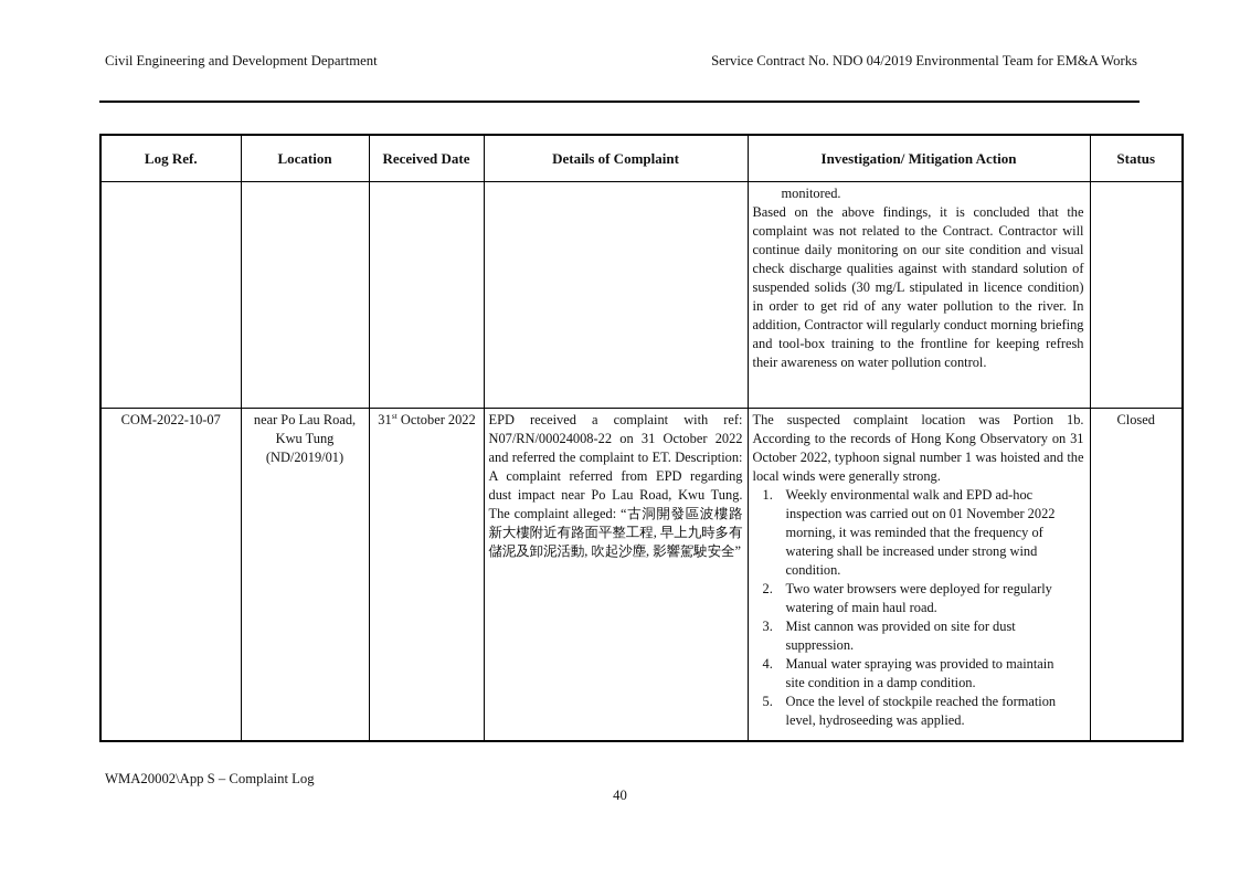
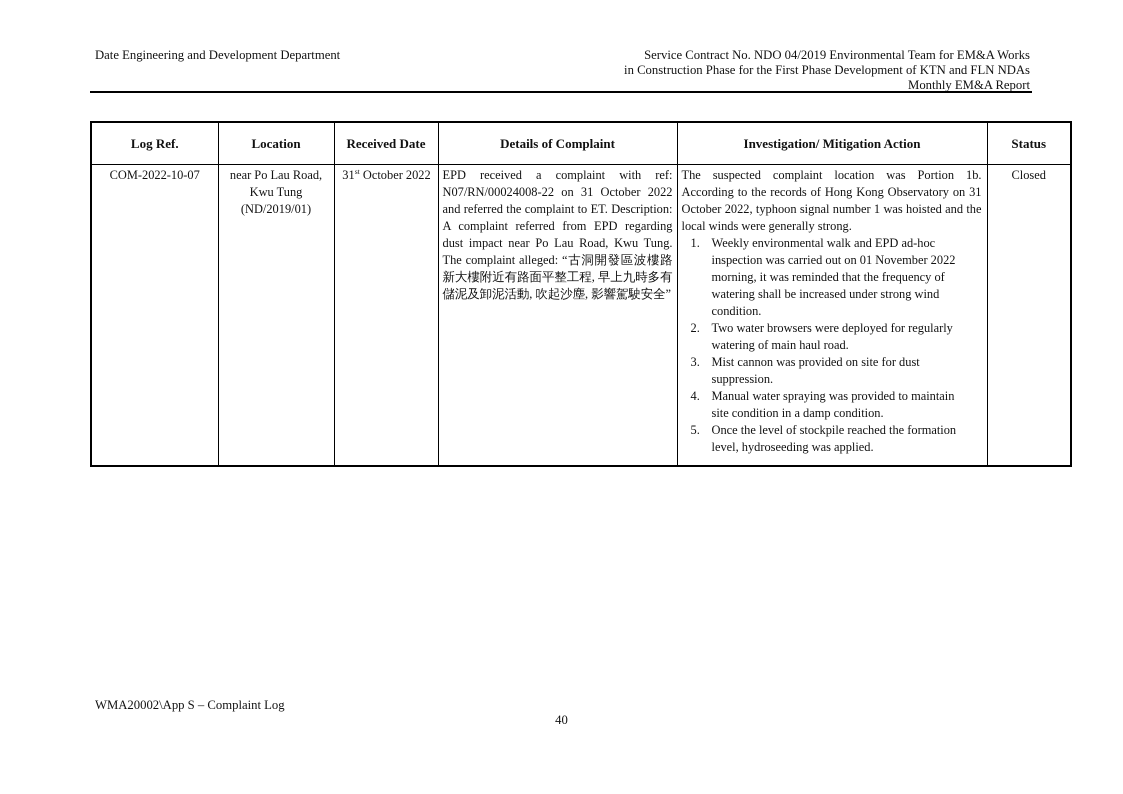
- Civil Engineering and Development Department
+ Date Engineering and Development Department
  Service Contract No. NDO 04/2019 Environmental Team for EM&A Works
+ in Construction Phase for the First Phase Development of KTN and FLN NDAs
+ Monthly EM&A Report
  Log Ref.	Location	Received Date	Details of Complaint	Investigation/ Mitigation Action	Status
- 				monitored. Based on the above findings, it is concluded that the complaint was not related to the Contract. Contractor will continue daily monitoring on our site condition and visual check discharge qualities against with standard solution of suspended solids (30 mg/L stipulated in licence condition) in order to get rid of any water pollution to the river. In addition, Contractor will regularly conduct morning briefing and tool-box training to the frontline for keeping refresh their awareness on water pollution control.
  COM-2022-10-07	near Po Lau Road, Kwu Tung (ND/2019/01)	31st October 2022	EPD received a complaint with ref: N07/RN/00024008-22 on 31 October 2022 and referred the complaint to ET. Description: A complaint referred from EPD regarding dust impact near Po Lau Road, Kwu Tung. The complaint alleged: “古洞開發區波樓路新大樓附近有路面平整工程, 早上九時多有儲泥及卸泥活動, 吹起沙塵, 影響駕駛安全”	The suspected complaint location was Portion 1b. According to the records of Hong Kong Observatory on 31 October 2022, typhoon signal number 1 was hoisted and the local winds were generally strong. 1. Weekly environmental walk and EPD ad-hoc inspection was carried out on 01 November 2022 morning, it was reminded that the frequency of watering shall be increased under strong wind condition. 2. Two water browsers were deployed for regularly watering of main haul road. 3. Mist cannon was provided on site for dust suppression. 4. Manual water spraying was provided to maintain site condition in a damp condition. 5. Once the level of stockpile reached the formation level, hydroseeding was applied.	Closed
  WMA20002\App S – Complaint Log
  40
